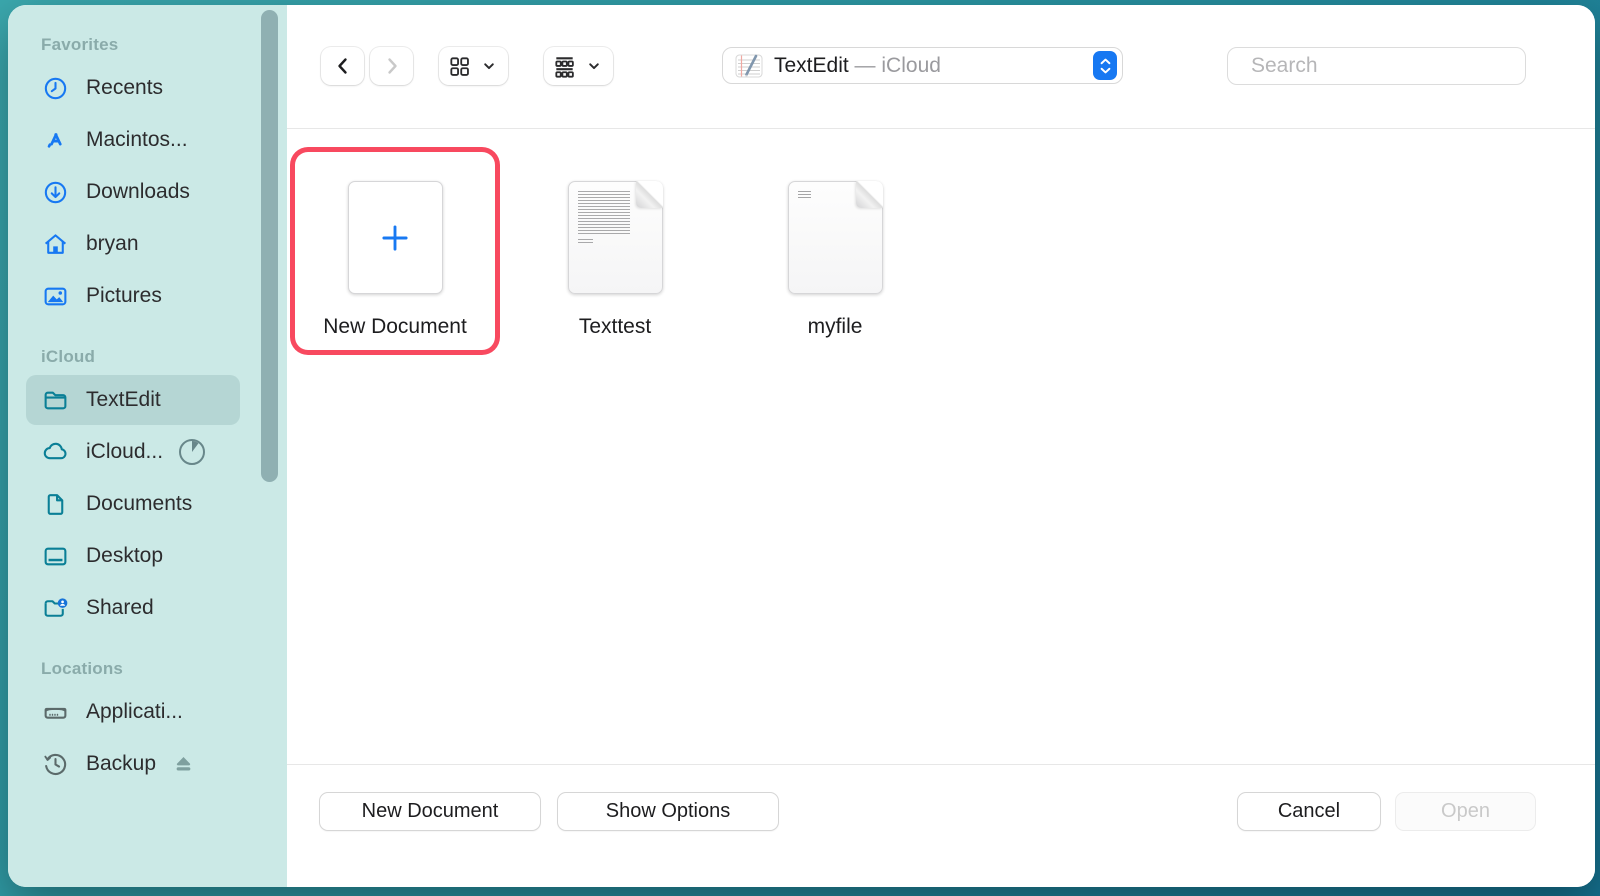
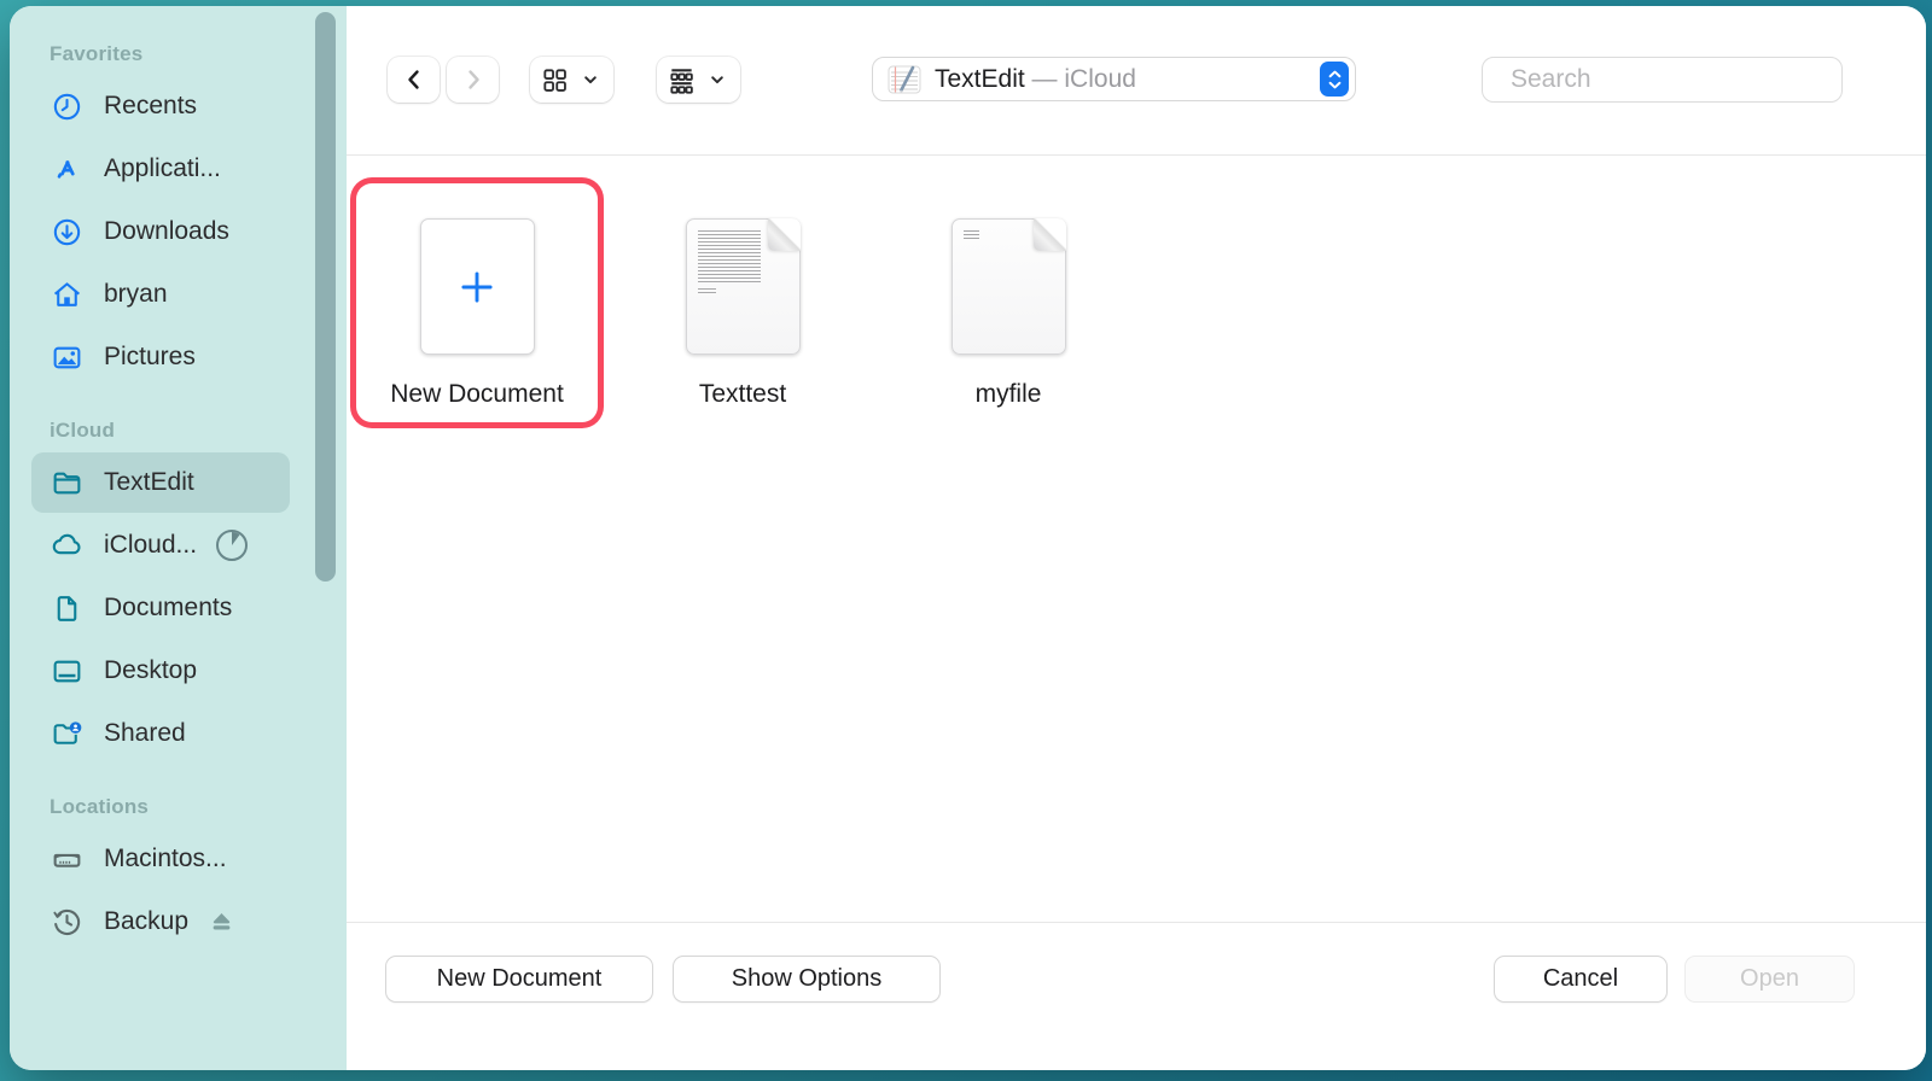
  Favorites
  Recents
- Macintos...
+ Applicati...
  Downloads
  bryan
  Pictures
  iCloud
  TextEdit
  iCloud...
  Documents
  Desktop
  Shared
  Locations
- Applicati...
+ Macintos...
  Backup
  TextEdit — iCloud
  Search
  New Document
  Texttest
  myfile
  New Document
  Show Options
  Cancel
  Open
